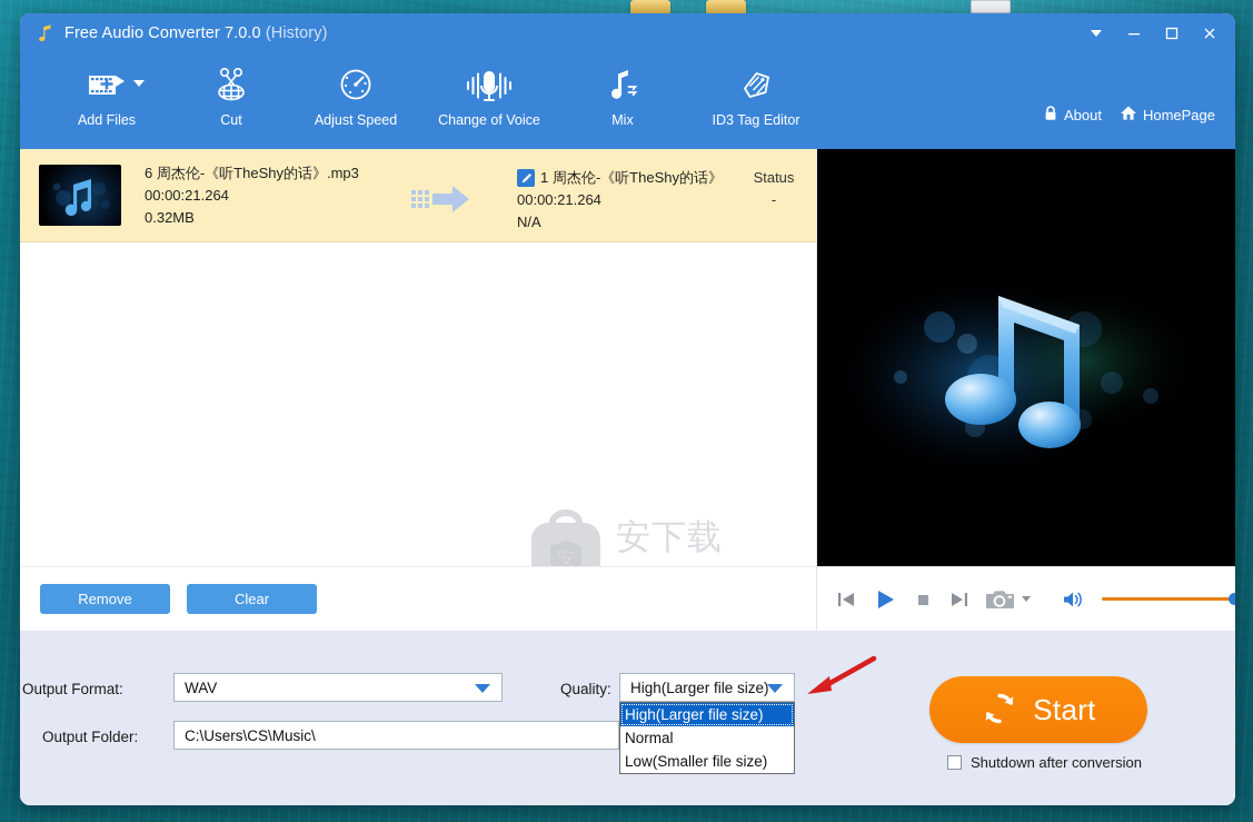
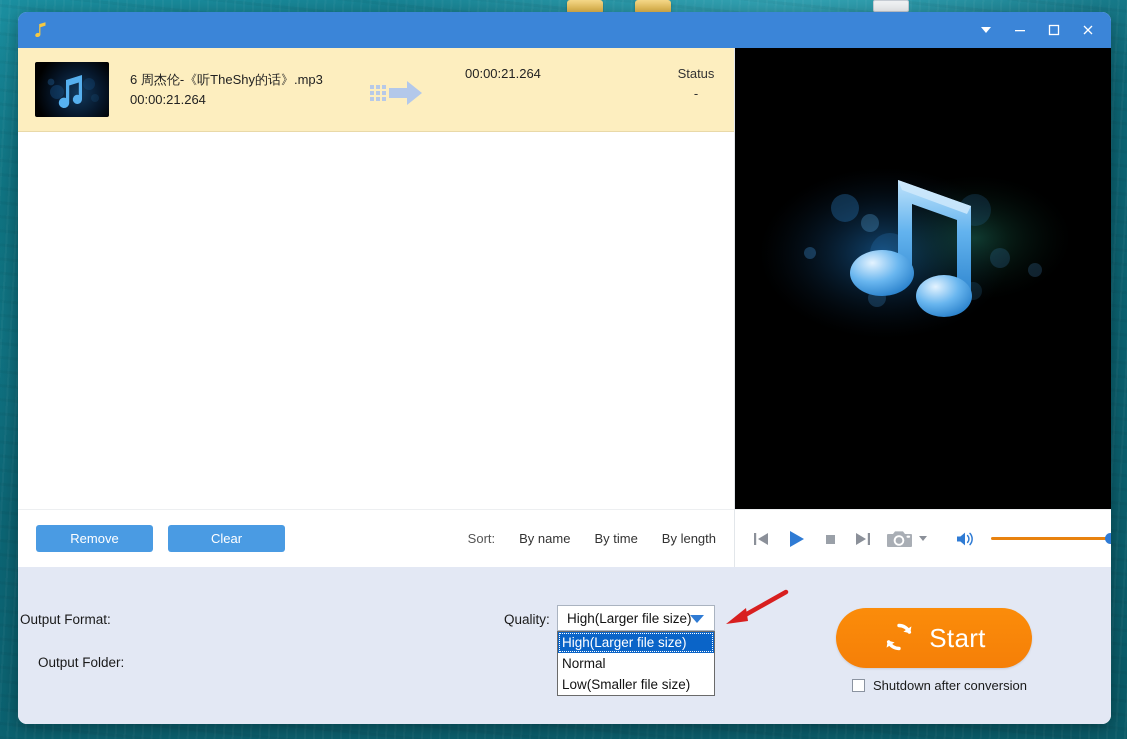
- Free Audio Converter 7.0.0 (History)
- Add Files
- Cut
- Adjust Speed
- Change of Voice
- Mix
- ID3 Tag Editor
- About
- HomePage
  6 周杰伦-《听TheShy的话》.mp3
  00:00:21.264
- 0.32MB
- 1 周杰伦-《听TheShy的话》
  00:00:21.264
- N/A
  Status
  -
- 安
- 安下载
  Remove
  Clear
+ Sort:
+ By name
+ By time
+ By length
  Output Format:
  Output Folder:
- WAV
- C:\Users\CS\Music\
  Quality:
  High(Larger file size)
  High(Larger file size)
  Normal
  Low(Smaller file size)
  Start
  Shutdown after conversion
